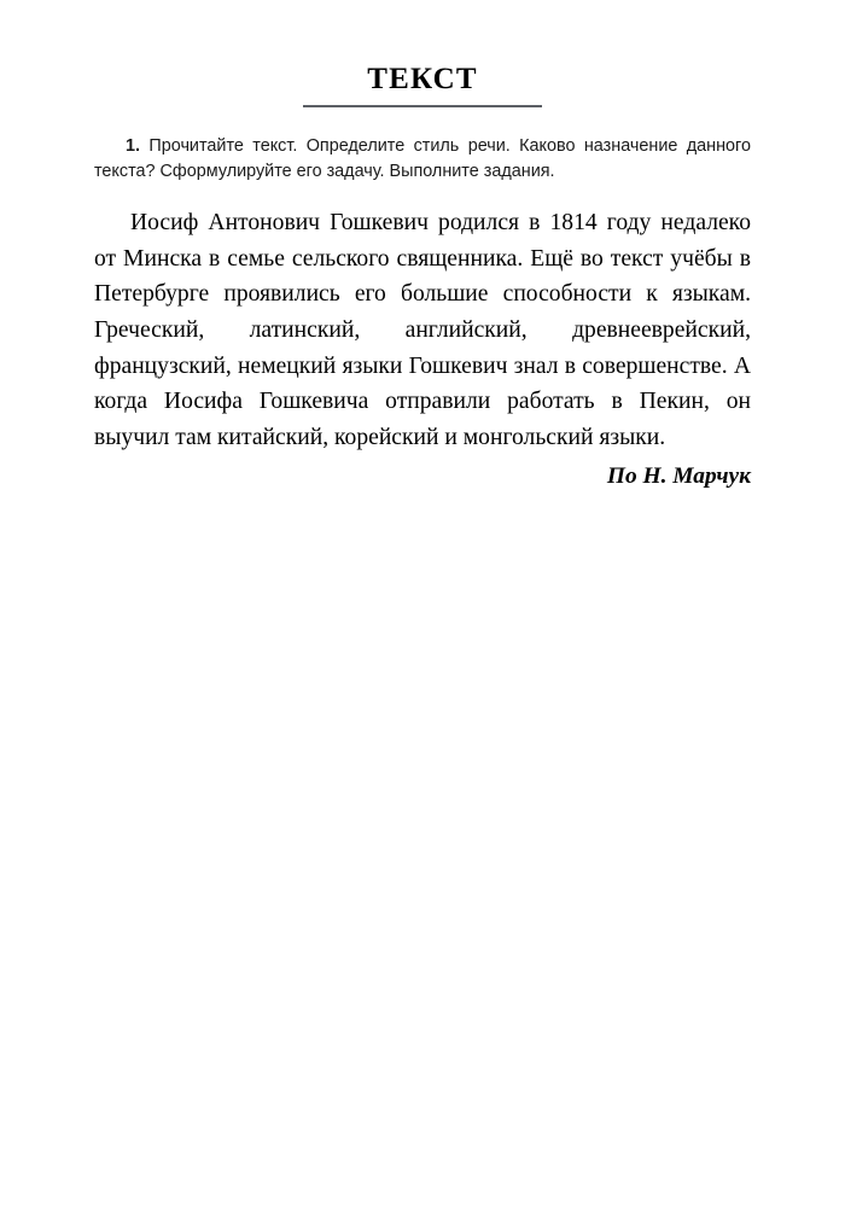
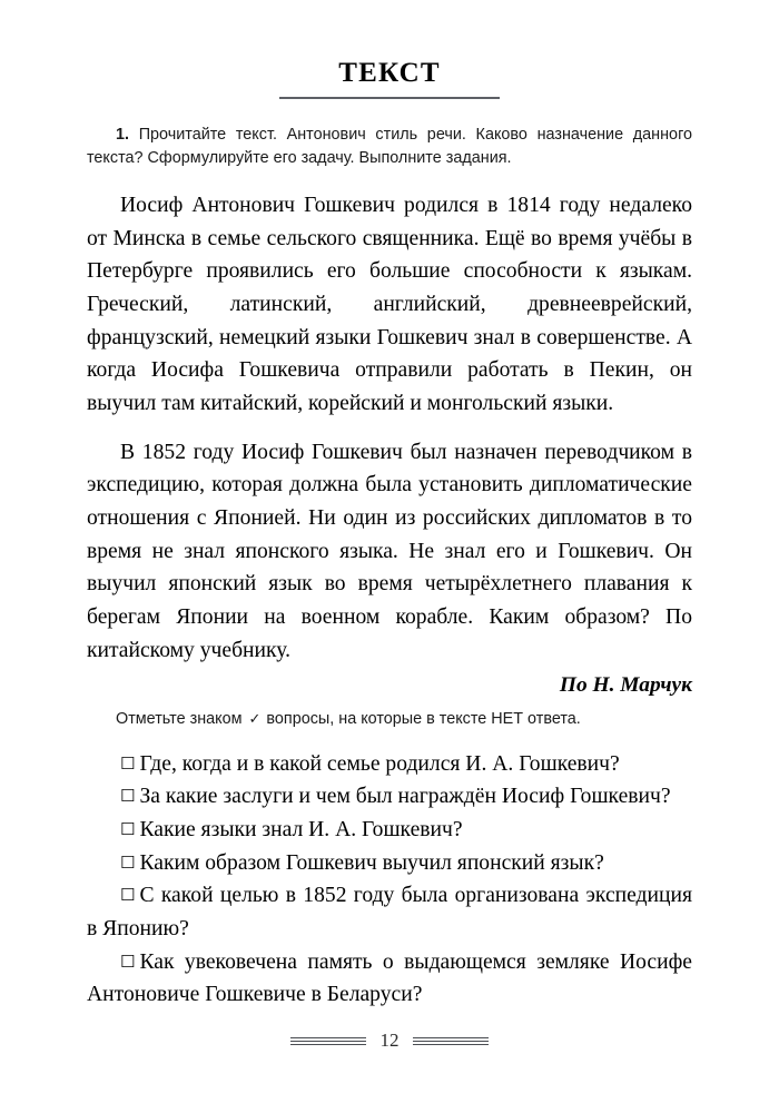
  ТЕКСТ
- 1. Прочитайте текст. Определите стиль речи. Каково назначение данного текста? Сформулируйте его задачу. Выполните задания.
+ 1. Прочитайте текст. Антонович стиль речи. Каково назначение данного текста? Сформулируйте его задачу. Выполните задания.
- Иосиф Антонович Гошкевич родился в 1814 году недалеко от Минска в семье сельского священника. Ещё во текст учёбы в Петербурге проявились его большие способности к языкам. Греческий, латинский, английский, древнееврейский, французский, немецкий языки Гошкевич знал в совершенстве. А когда Иосифа Гошкевича отправили работать в Пекин, он выучил там китайский, корейский и монгольский языки.
+ Иосиф Антонович Гошкевич родился в 1814 году недалеко от Минска в семье сельского священника. Ещё во время учёбы в Петербурге проявились его большие способности к языкам. Греческий, латинский, английский, древнееврейский, французский, немецкий языки Гошкевич знал в совершенстве. А когда Иосифа Гошкевича отправили работать в Пекин, он выучил там китайский, корейский и монгольский языки.
+ В 1852 году Иосиф Гошкевич был назначен переводчиком в экспедицию, которая должна была установить дипломатические отношения с Японией. Ни один из российских дипломатов в то время не знал японского языка. Не знал его и Гошкевич. Он выучил японский язык во время четырёхлетнего плавания к берегам Японии на военном корабле. Каким образом? По китайскому учебнику.
  По Н. Марчук
+ Отметьте знаком ✓ вопросы, на которые в тексте НЕТ ответа.
+ ☐ Где, когда и в какой семье родился И. А. Гошкевич?
+ ☐ За какие заслуги и чем был награждён Иосиф Гошкевич?
+ ☐ Какие языки знал И. А. Гошкевич?
+ ☐ Каким образом Гошкевич выучил японский язык?
+ ☐ С какой целью в 1852 году была организована экспедиция в Японию?
+ ☐ Как увековечена память о выдающемся земляке Иосифе Антоновиче Гошкевиче в Беларуси?
+ 12
